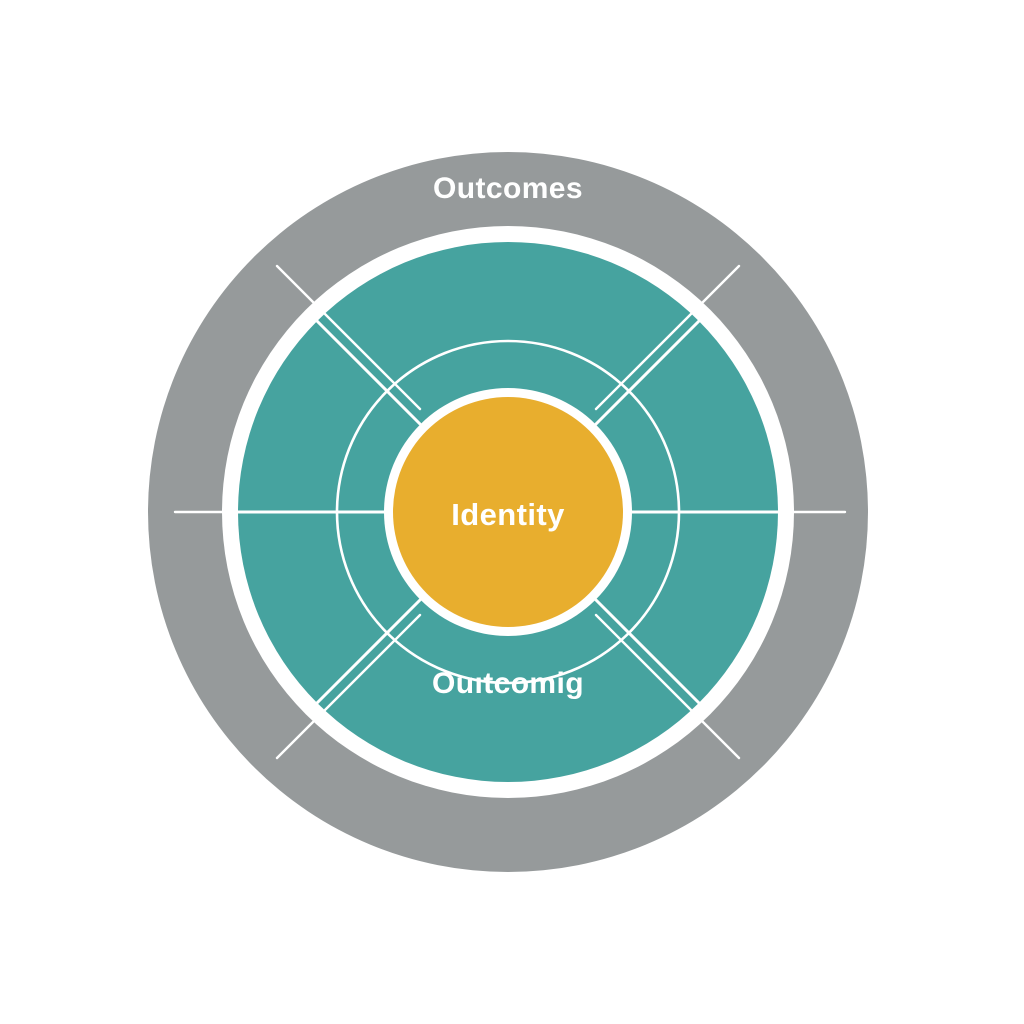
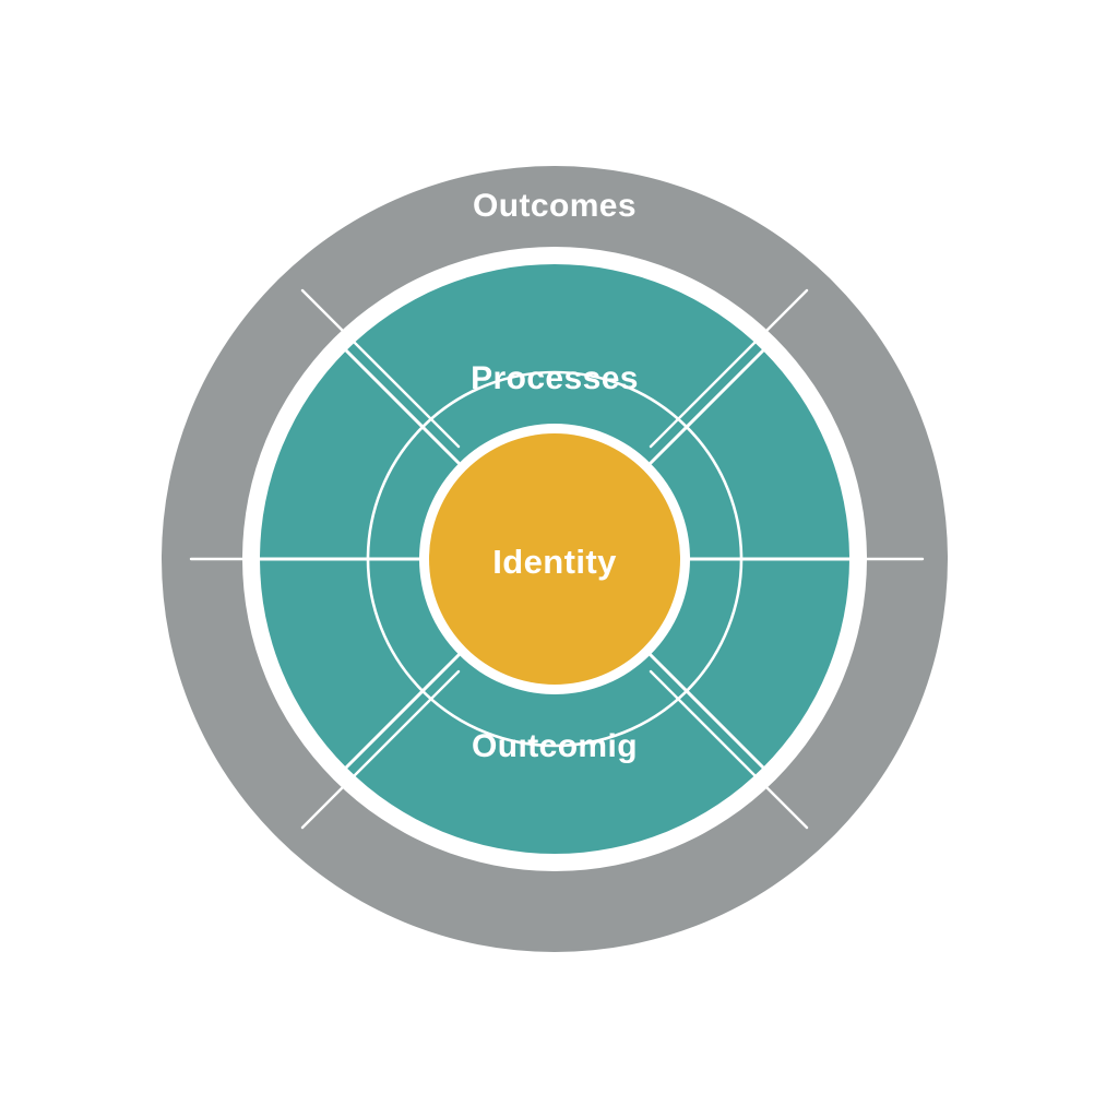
  Outcomes
+ Processes
  Ouıtcomig
  Identity
